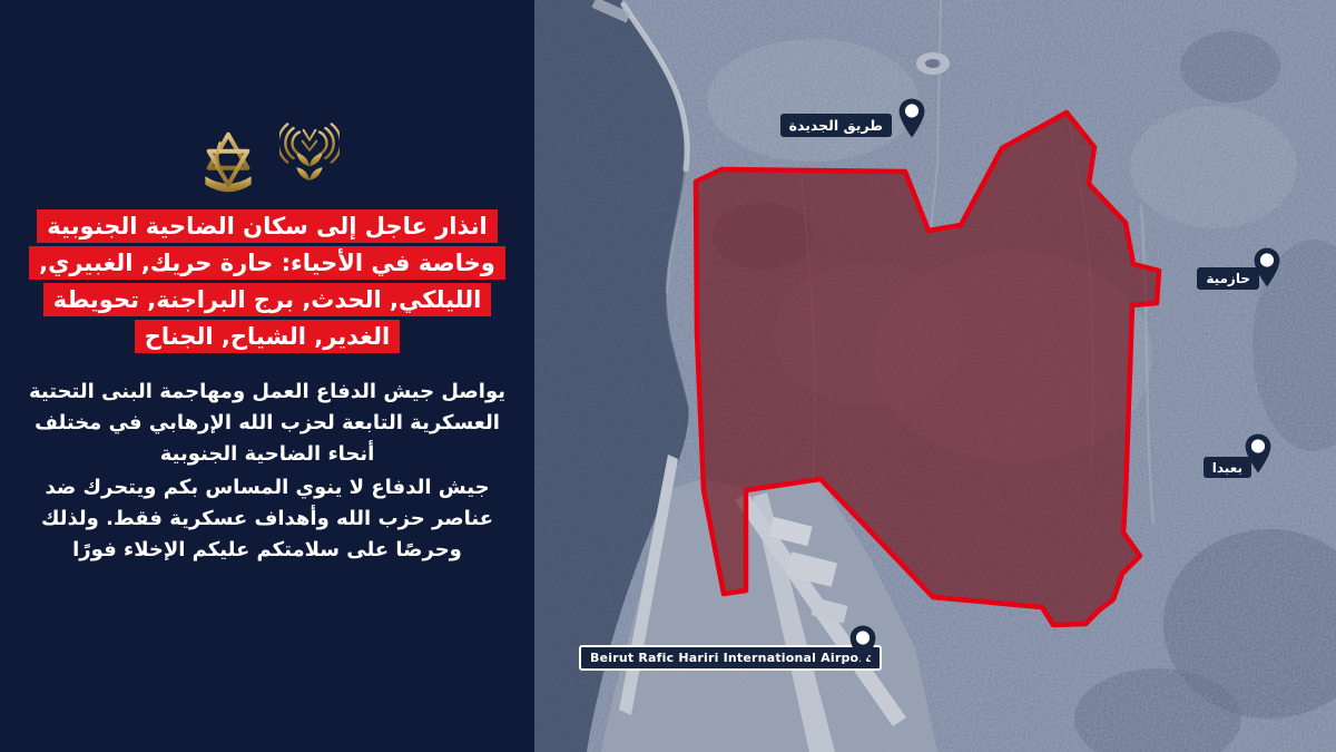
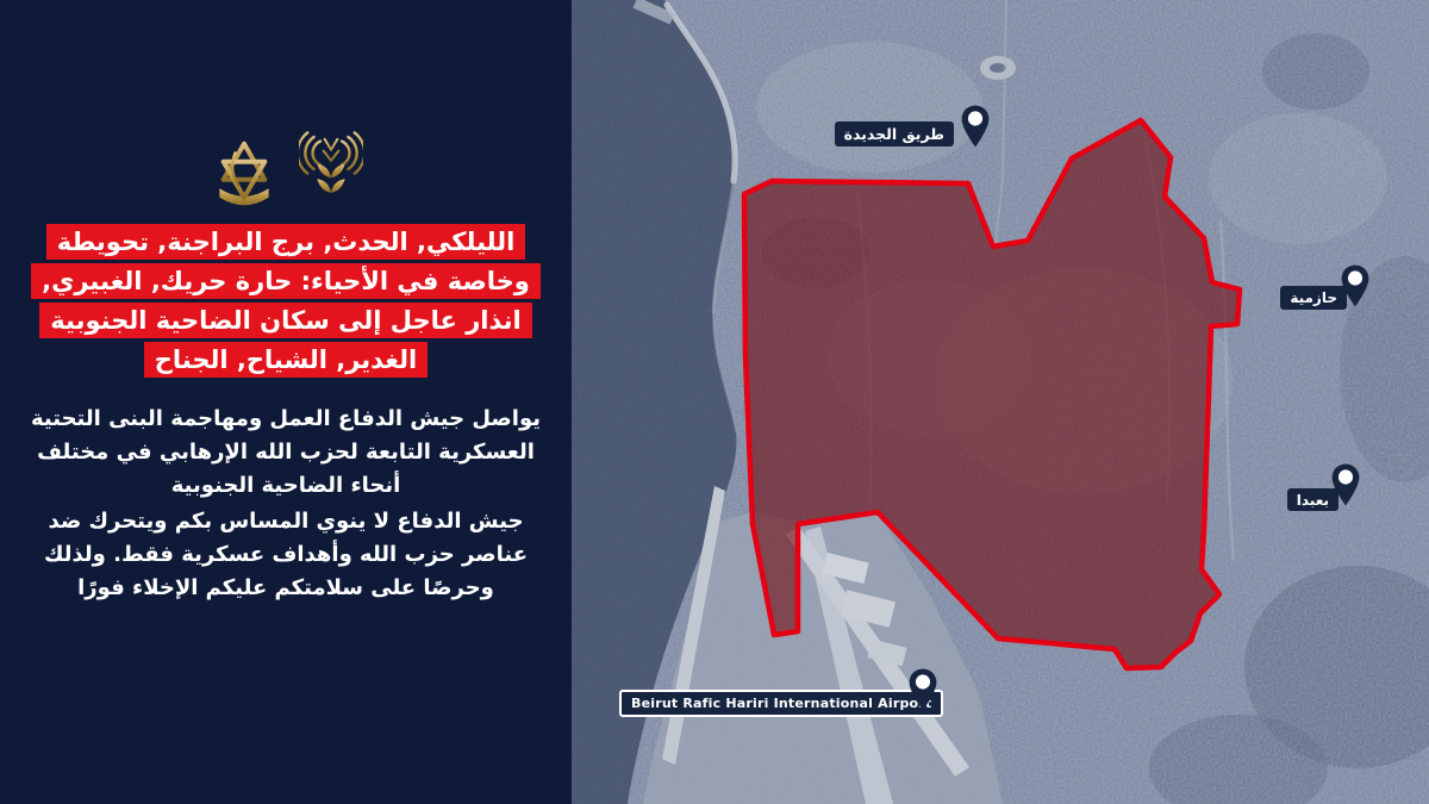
- انذار عاجل إلى سكان الضاحية الجنوبية
+ الليلكي, الحدث, برج البراجنة, تحويطة
  وخاصة في الأحياء: حارة حريك, الغبيري,
- الليلكي, الحدث, برج البراجنة, تحويطة
+ انذار عاجل إلى سكان الضاحية الجنوبية
  الغدير, الشياح, الجناح
  يواصل جيش الدفاع العمل ومهاجمة البنى التحتية
  العسكرية التابعة لحزب الله الإرهابي في مختلف
  أنحاء الضاحية الجنوبية
  جيش الدفاع لا ينوي المساس بكم ويتحرك ضد
  عناصر حزب الله وأهداف عسكرية فقط. ولذلك
  وحرصًا على سلامتكم عليكم الإخلاء فورًا
  طريق الجديدة
  حازمية
  بعبدا
  Beirut Rafic Hariri International Airpot
